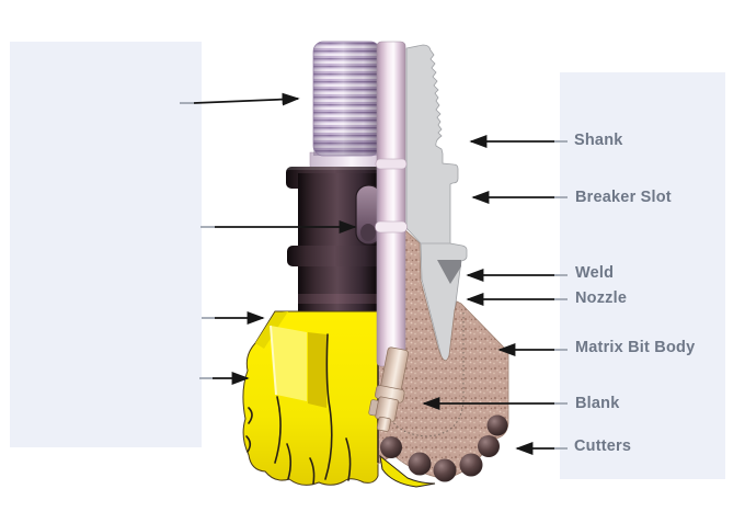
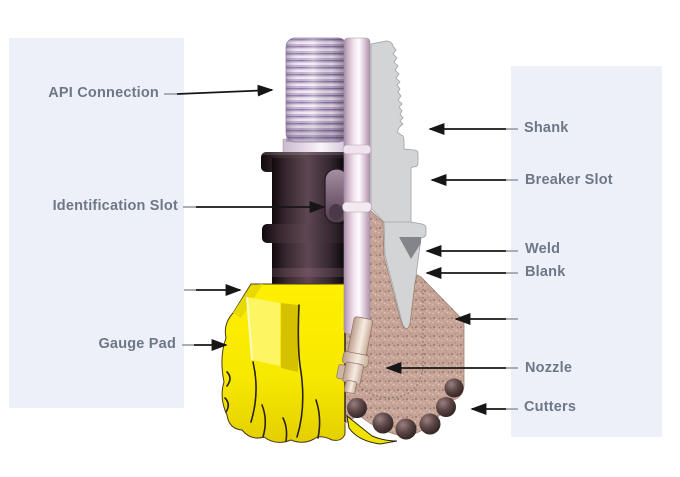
+ API Connection
+ Identification Slot
+ Gauge Pad
  Shank
  Breaker Slot
  Weld
- Nozzle
+ Blank
- Matrix Bit Body
- Blank
+ Nozzle
  Cutters
